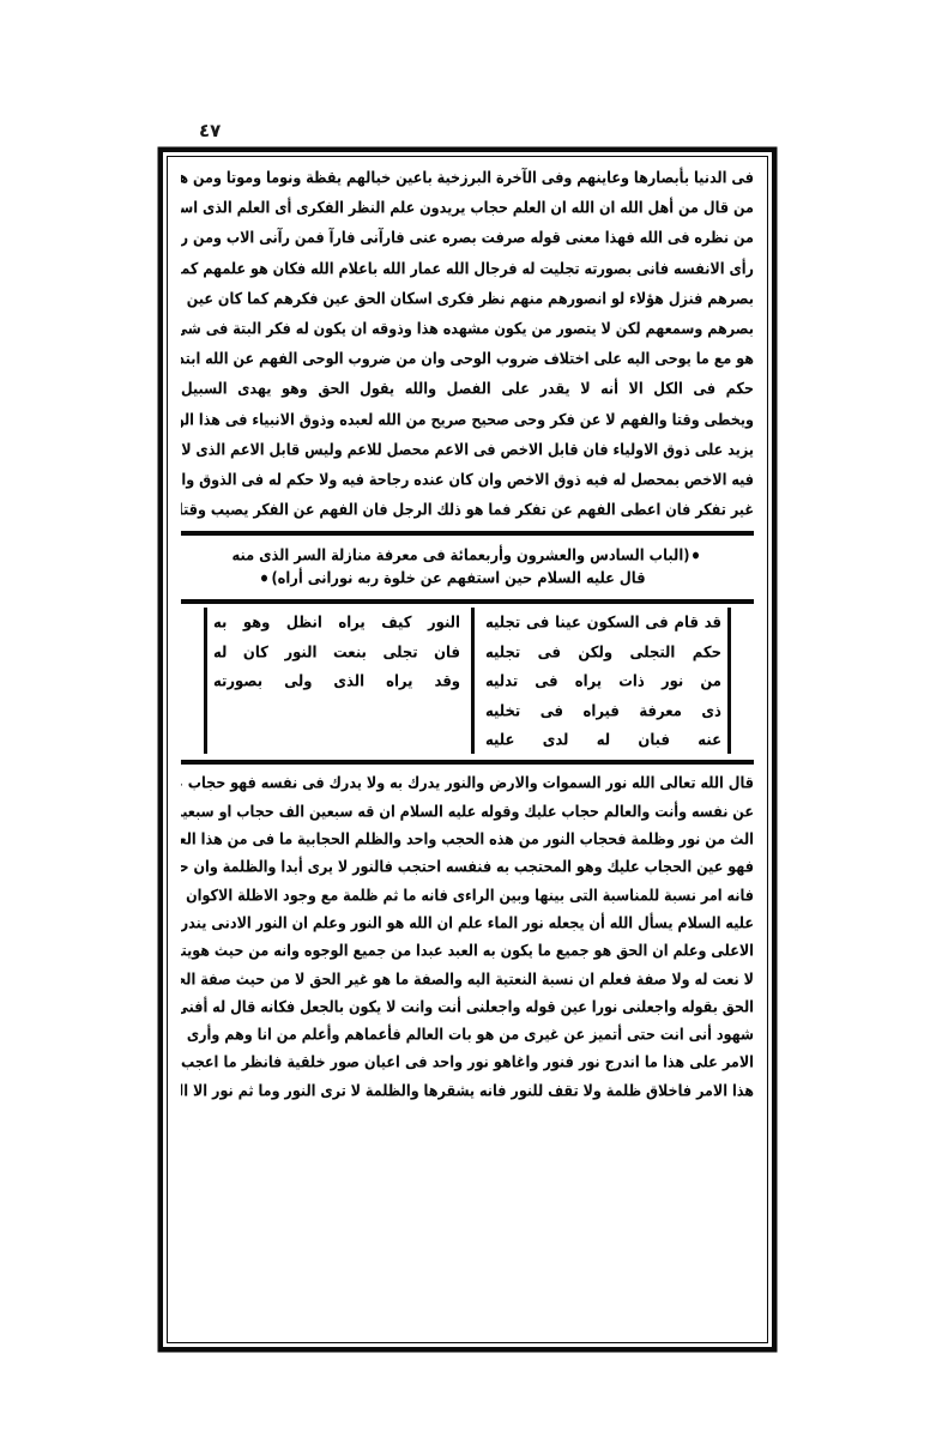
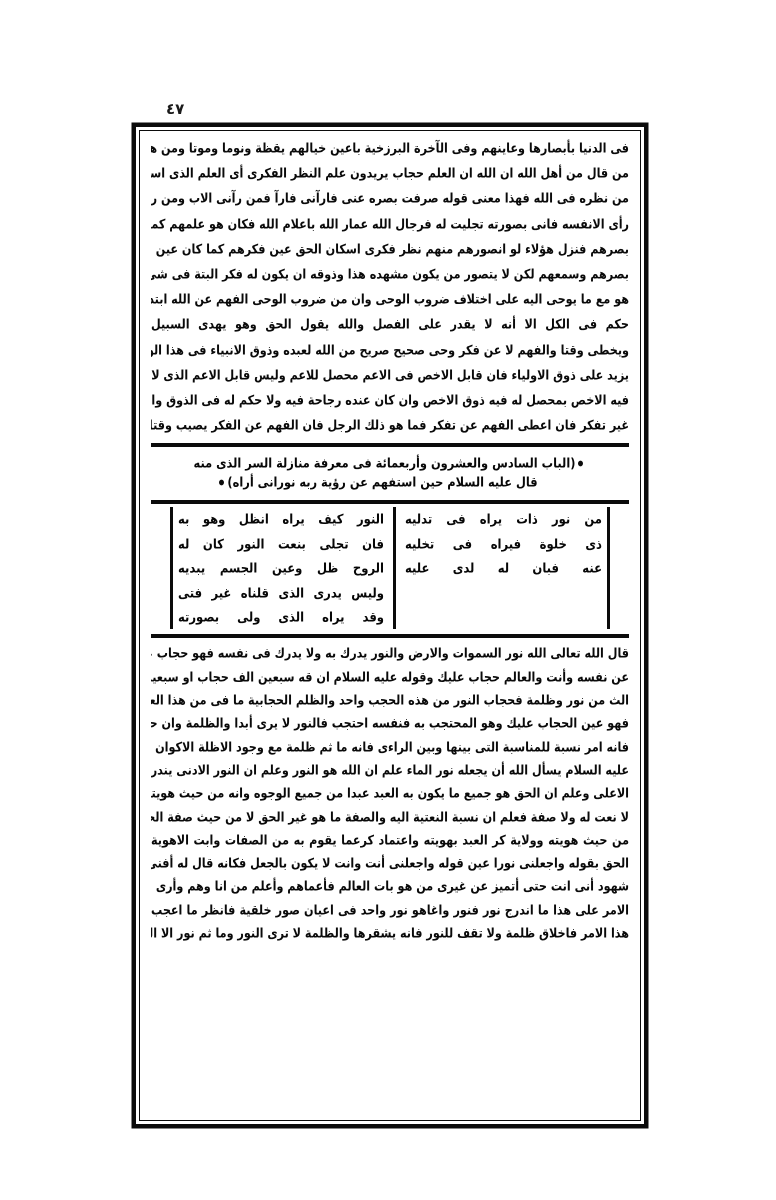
  ٤٧
  فى الدنيا بأبصارها وعاينهم وفى الآخرة البرزخية باعين خيالهم يقظة ونوما وموتا ومن ه
  من قال من أهل الله ان الله ان العلم حجاب يريدون علم النظر الفكرى أى العلم الذى اس
  من نظره فى الله فهذا معنى قوله صرفت بصره عنى فارآنى فارآ فمن رآنى الاب ومن ر
  رأى الانفسه فانى بصورته تجليت له فرجال الله عمار الله باعلام الله فكان هو علمهم كم
  بصرهم فنزل هؤلاء لو انصورهم منهم نظر فكرى اسكان الحق عين فكرهم كما كان عين
  بصرهم وسمعهم لكن لا يتصور من يكون مشهده هذا وذوقه ان يكون له فكر البتة فى شى
  هو مع ما يوحى اليه على اختلاف ضروب الوحى وان من ضروب الوحى الفهم عن الله ابتد
  حكم فى الكل الا أنه لا يقدر على الفصل والله يقول الحق وهو يهدى السبيل
  ويخطى وقتا والفهم لا عن فكر وحى صحيح صريح من الله لعبده وذوق الانبياء فى هذا الو
  يزيد على ذوق الاولياء فان قابل الاخص فى الاعم محصل للاعم وليس قابل الاعم الذى لا
  فيه الاخص بمحصل له فيه ذوق الاخص وان كان عنده رجاحة فيه ولا حكم له فى الذوق وا
  غير تفكر فان اعطى الفهم عن تفكر فما هو ذلك الرجل فان الفهم عن الفكر يصيب وقتا
  (الباب السادس والعشرون وأربعمائة فى معرفة منازلة السر الذى منه
- قال عليه السلام حين استفهم عن خلوة ربه نورانى أراه)
+ قال عليه السلام حين استفهم عن رؤية ربه نورانى أراه)
  النور كيف يراه انظل وهو به
  فان تجلى بنعت النور كان له
+ الروح ظل وعين الجسم يبديه
+ وليس يدرى الذى قلناه غير فتى
  وقد يراه الذى ولى بصورته
- قد قام فى السكون عينا فى تجليه
- حكم التجلى ولكن فى تجليه
  من نور ذات يراه فى تدليه
- ذى معرفة فيراه فى تخليه
+ ذى خلوة فيراه فى تخليه
  عنه فبان له لدى عليه
  قال الله تعالى الله نور السموات والارض والنور يدرك به ولا يدرك فى نفسه فهو حجاب
  عن نفسه وأنت والعالم حجاب عليك وقوله عليه السلام ان قه سبعين الف حجاب او سبعي
  الث من نور وظلمة فحجاب النور من هذه الحجب واحد والظلم الحجابية ما فى من هذا الع
  فهو عين الحجاب عليك وهو المحتجب به فنفسه احتجب فالنور لا يرى أبدا والظلمة وان ح
  فانه امر نسبة للمناسبة التى بينها وبين الراءى فانه ما ثم ظلمة مع وجود الاظلة الاكوان
  عليه السلام يسأل الله أن يجعله نور الماء علم ان الله هو النور وعلم ان النور الادنى يندر
  الاعلى وعلم ان الحق هو جميع ما يكون به العبد عبدا من جميع الوجوه وانه من حيث هويت
  لا نعت له ولا صفة فعلم ان نسبة النعتية اليه والصفة ما هو غير الحق لا من حيث صفة الح
+ من حيث هويته وولاية كر العبد بهويته واعتماد كرعما يقوم به من الصفات وابت الاهوية
  الحق بقوله واجعلنى نورا عين قوله واجعلنى أنت وانت لا يكون بالجعل فكانه قال له أفنى
  شهود أنى انت حتى أتميز عن غيرى من هو بات العالم فأعماهم وأعلم من انا وهم وأرى
  الامر على هذا ما اندرج نور فنور واغاهو نور واحد فى اعيان صور خلقية فانظر ما اعجب
  هذا الامر فاخلاق ظلمة ولا تقف للنور فانه يشقرها والظلمة لا ترى النور وما ثم نور الا ال
